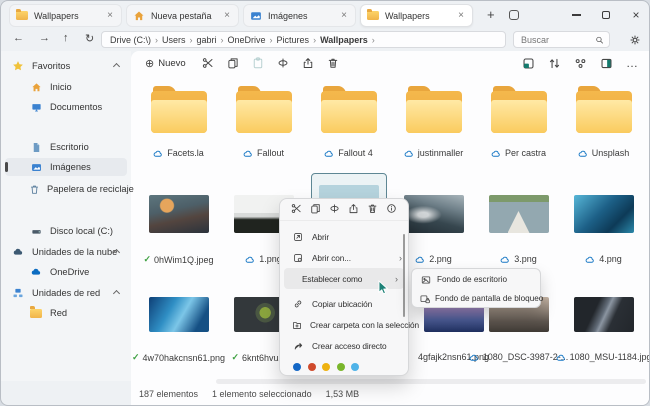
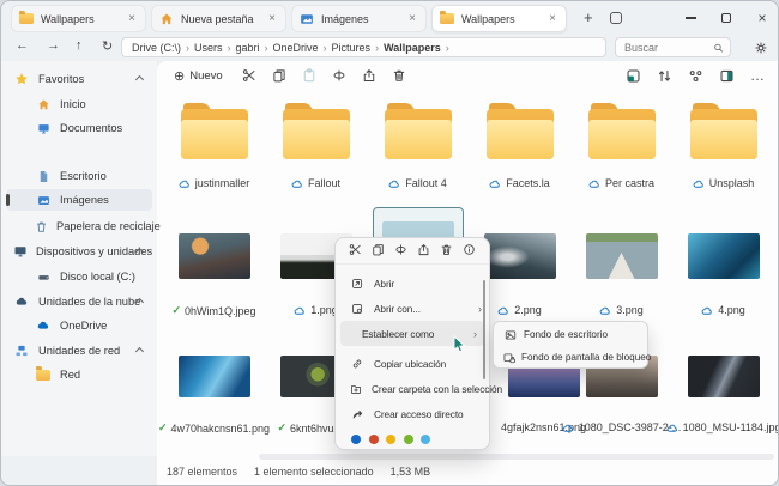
  Wallpapers
  ×
  Nueva pestaña
  ×
  Imágenes
  ×
  Wallpapers
  ×
  +
  ×
  ←
  →
  ↑
  ↻
  Drive (C:\)
  ›
  Users
  ›
  gabri
  ›
  OneDrive
  ›
  Pictures
  ›
  Wallpapers
  ›
  Buscar
  ⊕
  Nuevo
  …
  Favoritos
  Inicio
  Documentos
  Escritorio
  Imágenes
  Papelera de reciclaje
+ Dispositivos y unidades
  Disco local (C:)
  Unidades de la nube
  OneDrive
  Unidades de red
  Red
- Facets.la
+ justinmaller
  Fallout
  Fallout 4
- justinmaller
+ Facets.la
  Per castra
  Unsplash
  ✓
  0hWim1Q.jpeg
  1.pn
  2.png
  3.png
  4.png
  ✓
  4w70hakcnsn61.png
  ✓
  4gfajk2nsn61.ng
  1080_DSC-3987-2-...
  1080_MSU-1184.jpg
  187 elementos
  1 elemento seleccionado
  1,53 MB
  Abrir
  Abrir con...
  ›
  Establecer como
  ›
  Copiar ubicación
  Crear carpeta con la selección
  Crear acceso directo
  Fondo de escritorio
  Fondo de pantalla de bloqueo
